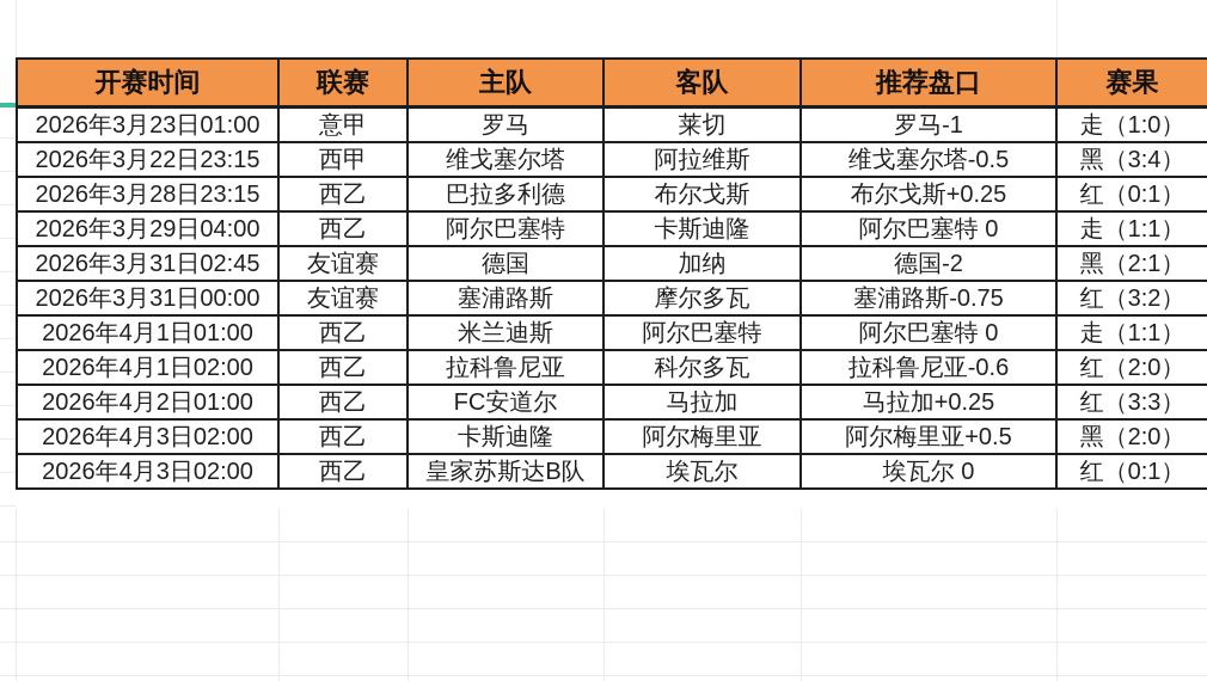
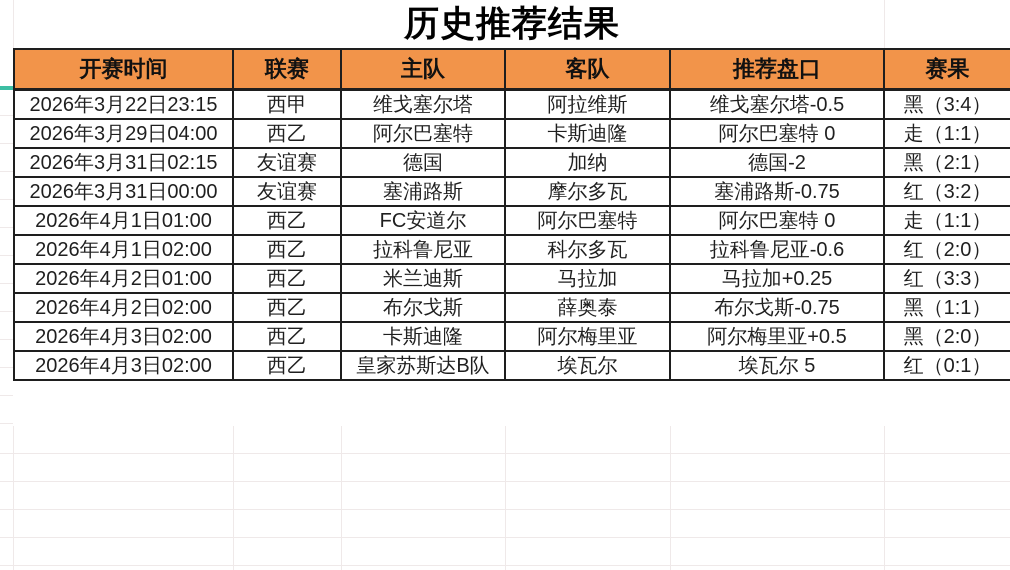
+ 历史推荐结果
  开赛时间	联赛	主队	客队	推荐盘口	赛果
- 2026年3月23日01:00	意甲	罗马	莱切	罗马-1	走（1:0）
  2026年3月22日23:15	西甲	维戈塞尔塔	阿拉维斯	维戈塞尔塔-0.5	黑（3:4）
- 2026年3月28日23:15	西乙	巴拉多利德	布尔戈斯	布尔戈斯+0.25	红（0:1）
  2026年3月29日04:00	西乙	阿尔巴塞特	卡斯迪隆	阿尔巴塞特 0	走（1:1）
- 2026年3月31日02:45	友谊赛	德国	加纳	德国-2	黑（2:1）
+ 2026年3月31日02:15	友谊赛	德国	加纳	德国-2	黑（2:1）
  2026年3月31日00:00	友谊赛	塞浦路斯	摩尔多瓦	塞浦路斯-0.75	红（3:2）
- 2026年4月1日01:00	西乙	米兰迪斯	阿尔巴塞特	阿尔巴塞特 0	走（1:1）
+ 2026年4月1日01:00	西乙	FC安道尔	阿尔巴塞特	阿尔巴塞特 0	走（1:1）
  2026年4月1日02:00	西乙	拉科鲁尼亚	科尔多瓦	拉科鲁尼亚-0.6	红（2:0）
- 2026年4月2日01:00	西乙	FC安道尔	马拉加	马拉加+0.25	红（3:3）
+ 2026年4月2日01:00	西乙	米兰迪斯	马拉加	马拉加+0.25	红（3:3）
+ 2026年4月2日02:00	西乙	布尔戈斯	薛奥泰	布尔戈斯-0.75	黑（1:1）
  2026年4月3日02:00	西乙	卡斯迪隆	阿尔梅里亚	阿尔梅里亚+0.5	黑（2:0）
- 2026年4月3日02:00	西乙	皇家苏斯达B队	埃瓦尔	埃瓦尔 0	红（0:1）
+ 2026年4月3日02:00	西乙	皇家苏斯达B队	埃瓦尔	埃瓦尔 5	红（0:1）
